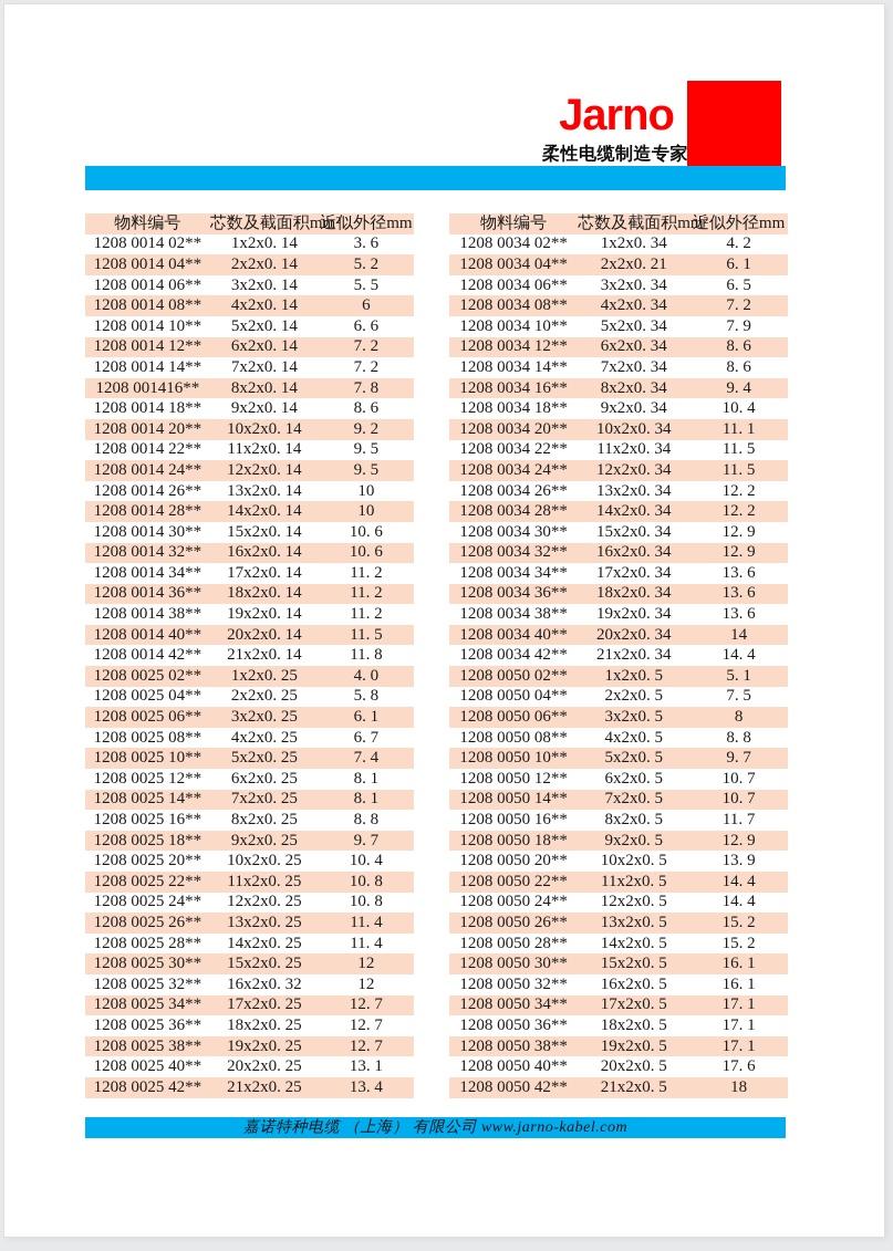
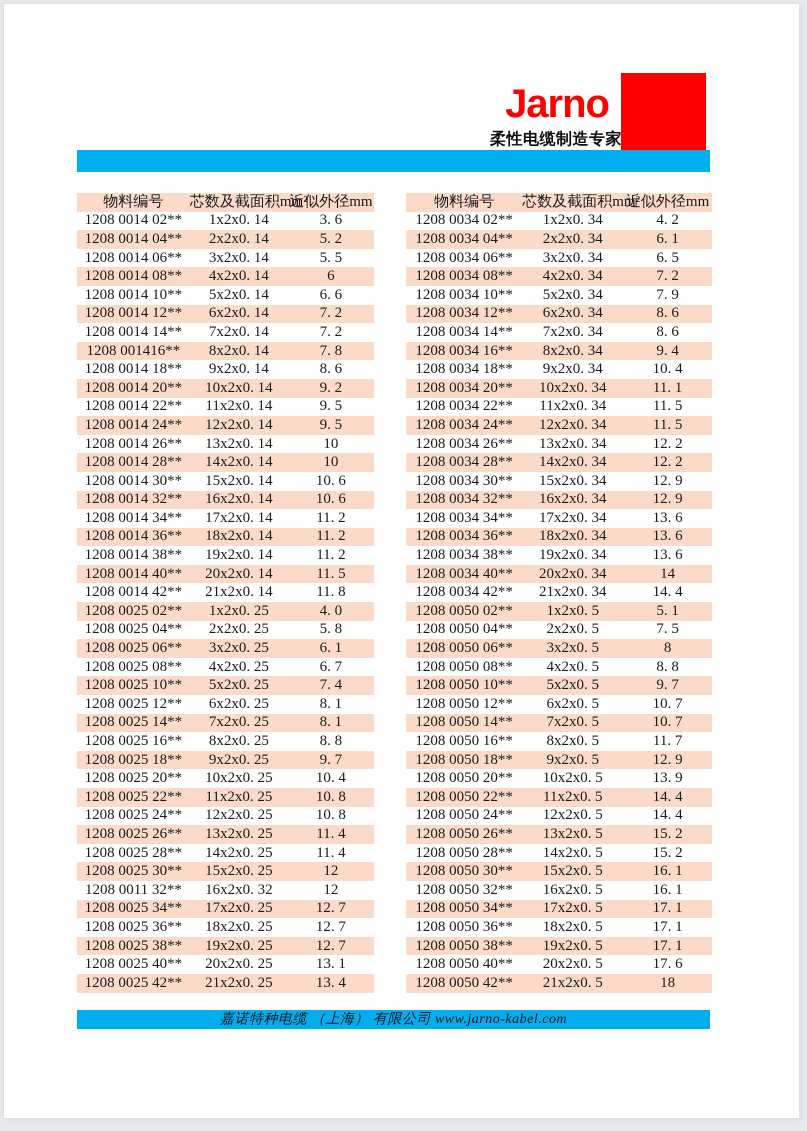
  Jarno
  柔性电缆制造专家
  物料编号
  芯数及截面积m
  近似外径mm
  1208 0014 02**
  1x2x0. 14
  3. 6
  1208 0014 04**
  2x2x0. 14
  5. 2
  1208 0014 06**
  3x2x0. 14
  5. 5
  1208 0014 08**
  4x2x0. 14
  6
  1208 0014 10**
  5x2x0. 14
  6. 6
  1208 0014 12**
  6x2x0. 14
  7. 2
  1208 0014 14**
  7x2x0. 14
  7. 2
  1208 001416**
  8x2x0. 14
  7. 8
  1208 0014 18**
  9x2x0. 14
  8. 6
  1208 0014 20**
  10x2x0. 14
  9. 2
  1208 0014 22**
  11x2x0. 14
  9. 5
  1208 0014 24**
  12x2x0. 14
  9. 5
  1208 0014 26**
  13x2x0. 14
  10
  1208 0014 28**
  14x2x0. 14
  10
  1208 0014 30**
  15x2x0. 14
  10. 6
  1208 0014 32**
  16x2x0. 14
  10. 6
  1208 0014 34**
  17x2x0. 14
  11. 2
  1208 0014 36**
  18x2x0. 14
  11. 2
  1208 0014 38**
  19x2x0. 14
  11. 2
  1208 0014 40**
  20x2x0. 14
  11. 5
  1208 0014 42**
  21x2x0. 14
  11. 8
  1208 0025 02**
  1x2x0. 25
  4. 0
  1208 0025 04**
  2x2x0. 25
  5. 8
  1208 0025 06**
  3x2x0. 25
  6. 1
  1208 0025 08**
  4x2x0. 25
  6. 7
  1208 0025 10**
  5x2x0. 25
  7. 4
  1208 0025 12**
  6x2x0. 25
  8. 1
  1208 0025 14**
  7x2x0. 25
  8. 1
  1208 0025 16**
  8x2x0. 25
  8. 8
  1208 0025 18**
  9x2x0. 25
  9. 7
  1208 0025 20**
  10x2x0. 25
  10. 4
  1208 0025 22**
  11x2x0. 25
  10. 8
  1208 0025 24**
  12x2x0. 25
  10. 8
  1208 0025 26**
  13x2x0. 25
  11. 4
  1208 0025 28**
  14x2x0. 25
  11. 4
  1208 0025 30**
  15x2x0. 25
  12
- 1208 0025 32**
+ 1208 0011 32**
  16x2x0. 32
  12
  1208 0025 34**
  17x2x0. 25
  12. 7
  1208 0025 36**
  18x2x0. 25
  12. 7
  1208 0025 38**
  19x2x0. 25
  12. 7
  1208 0025 40**
  20x2x0. 25
  13. 1
  1208 0025 42**
  21x2x0. 25
  13. 4
  物料编号
  芯数及截面积m
  近似外径mm
  1208 0034 02**
  1x2x0. 34
  4. 2
  1208 0034 04**
- 2x2x0. 21
+ 2x2x0. 34
  6. 1
  1208 0034 06**
  3x2x0. 34
  6. 5
  1208 0034 08**
  4x2x0. 34
  7. 2
  1208 0034 10**
  5x2x0. 34
  7. 9
  1208 0034 12**
  6x2x0. 34
  8. 6
  1208 0034 14**
  7x2x0. 34
  8. 6
  1208 0034 16**
  8x2x0. 34
  9. 4
  1208 0034 18**
  9x2x0. 34
  10. 4
  1208 0034 20**
  10x2x0. 34
  11. 1
  1208 0034 22**
  11x2x0. 34
  11. 5
  1208 0034 24**
  12x2x0. 34
  11. 5
  1208 0034 26**
  13x2x0. 34
  12. 2
  1208 0034 28**
  14x2x0. 34
  12. 2
  1208 0034 30**
  15x2x0. 34
  12. 9
  1208 0034 32**
  16x2x0. 34
  12. 9
  1208 0034 34**
  17x2x0. 34
  13. 6
  1208 0034 36**
  18x2x0. 34
  13. 6
  1208 0034 38**
  19x2x0. 34
  13. 6
  1208 0034 40**
  20x2x0. 34
  14
  1208 0034 42**
  21x2x0. 34
  14. 4
  1208 0050 02**
  1x2x0. 5
  5. 1
  1208 0050 04**
  2x2x0. 5
  7. 5
  1208 0050 06**
  3x2x0. 5
  8
  1208 0050 08**
  4x2x0. 5
  8. 8
  1208 0050 10**
  5x2x0. 5
  9. 7
  1208 0050 12**
  6x2x0. 5
  10. 7
  1208 0050 14**
  7x2x0. 5
  10. 7
  1208 0050 16**
  8x2x0. 5
  11. 7
  1208 0050 18**
  9x2x0. 5
  12. 9
  1208 0050 20**
  10x2x0. 5
  13. 9
  1208 0050 22**
  11x2x0. 5
  14. 4
  1208 0050 24**
  12x2x0. 5
  14. 4
  1208 0050 26**
  13x2x0. 5
  15. 2
  1208 0050 28**
  14x2x0. 5
  15. 2
  1208 0050 30**
  15x2x0. 5
  16. 1
  1208 0050 32**
  16x2x0. 5
  16. 1
  1208 0050 34**
  17x2x0. 5
  17. 1
  1208 0050 36**
  18x2x0. 5
  17. 1
  1208 0050 38**
  19x2x0. 5
  17. 1
  1208 0050 40**
  20x2x0. 5
  17. 6
  1208 0050 42**
  21x2x0. 5
  18
  嘉诺特种电缆 （上海） 有限公司 www.jarno-kabel.com
